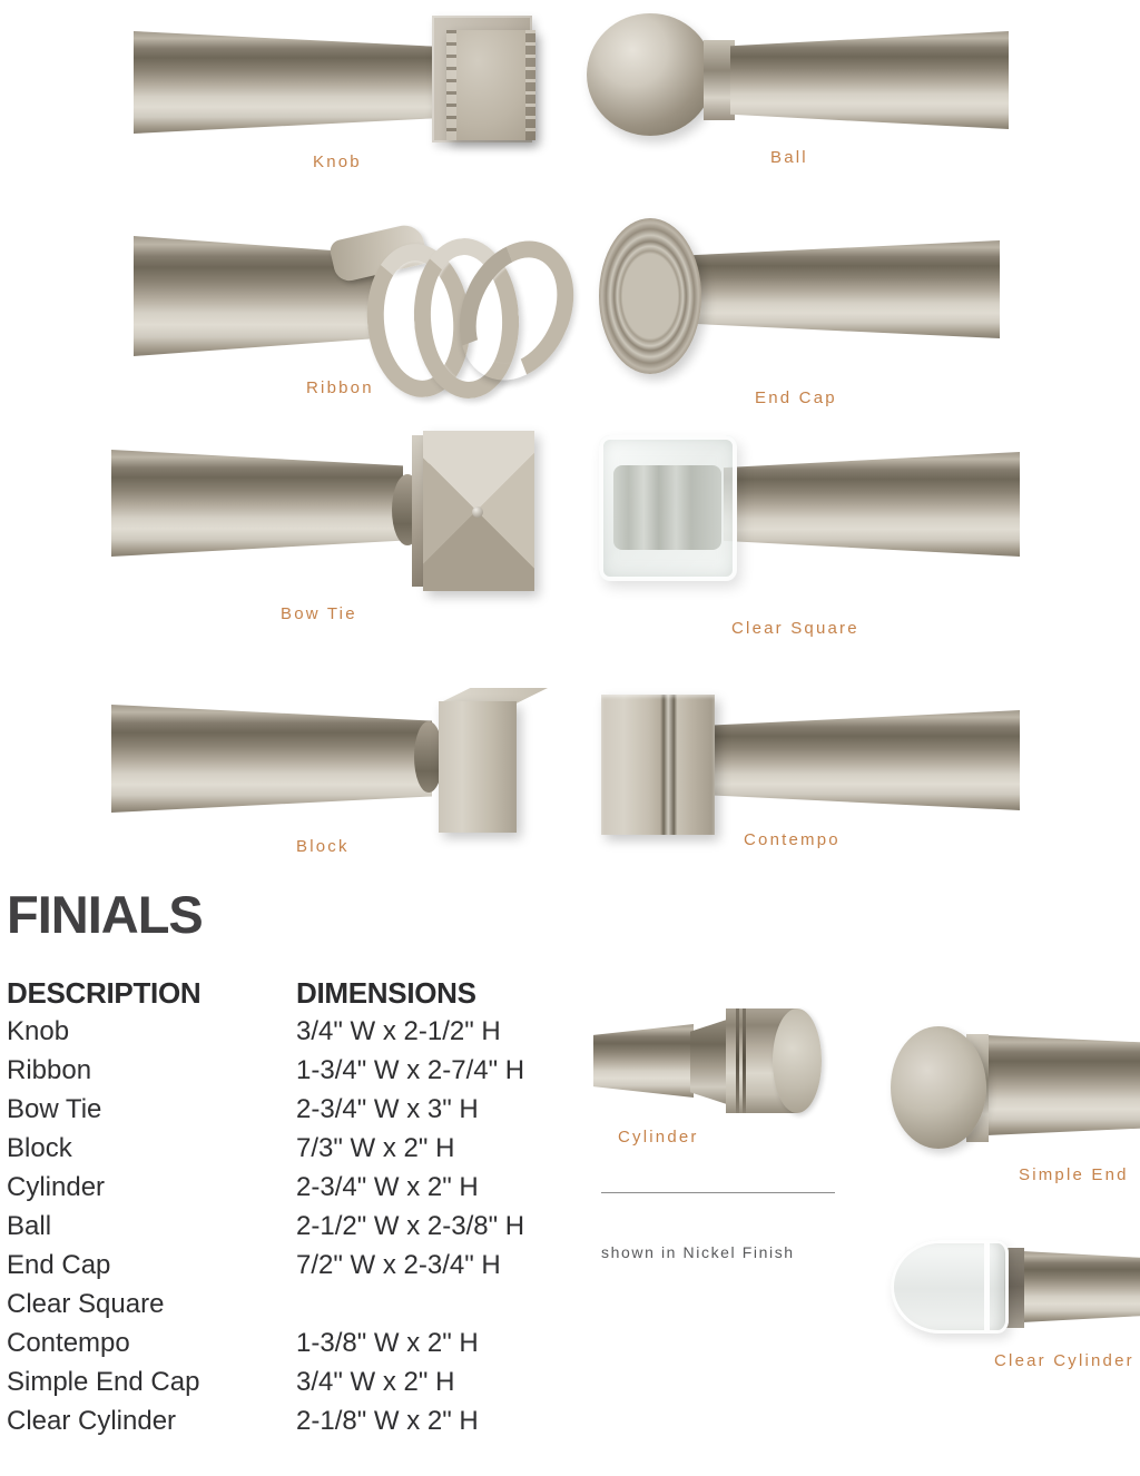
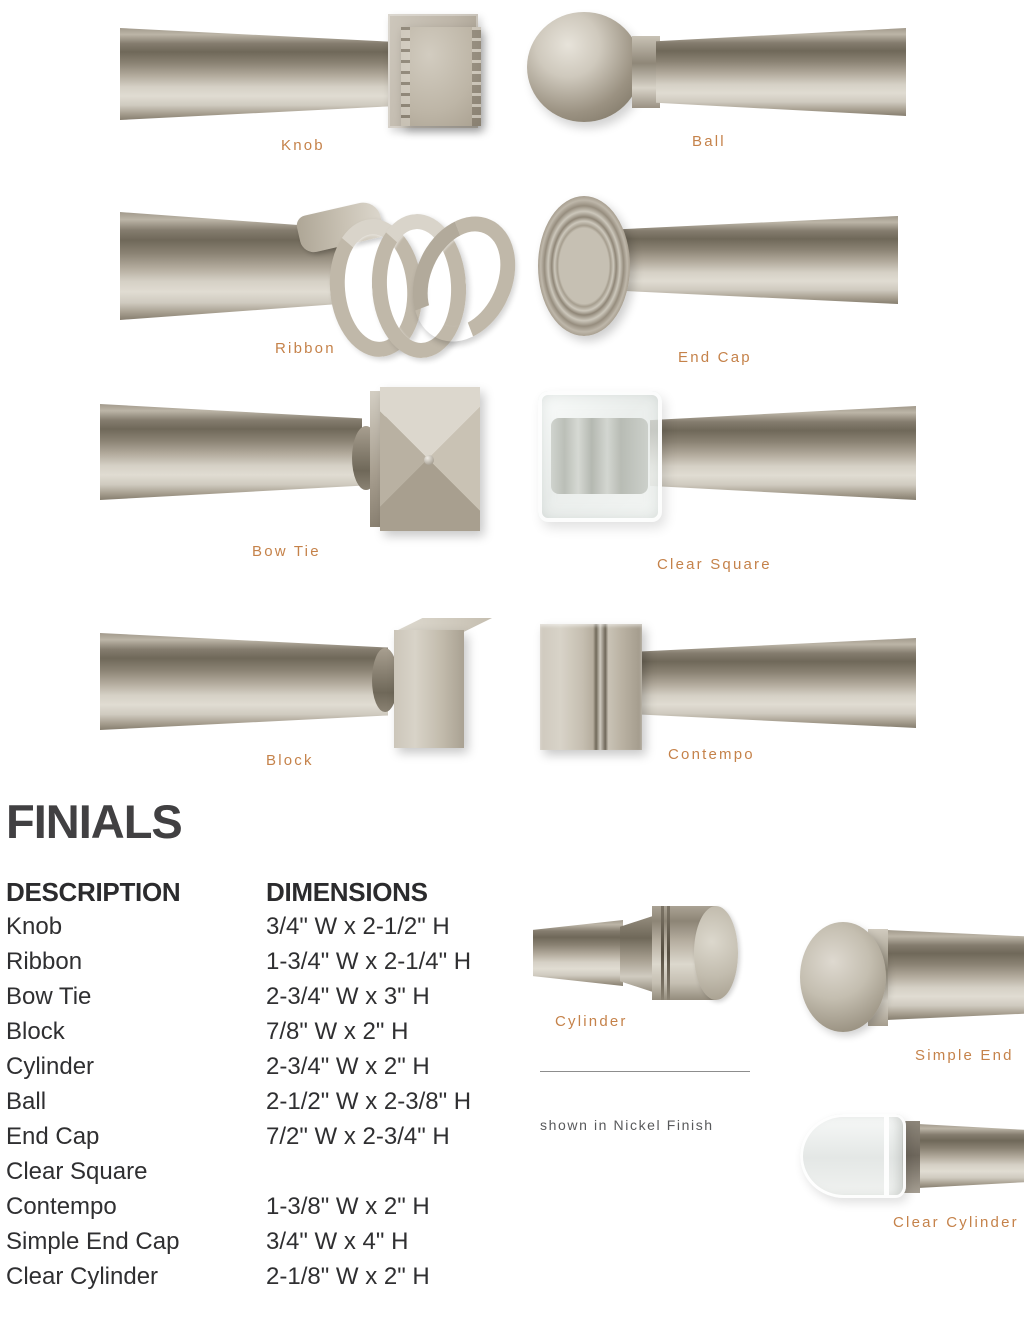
  Knob
  Ball
  Ribbon
  End Cap
  Bow Tie
  Clear Square
  Block
  Contempo
  FINIALS
  DESCRIPTION
  DIMENSIONS
  Knob
  3/4" W x 2-1/2" H
  Ribbon
- 1-3/4" W x 2-7/4" H
+ 1-3/4" W x 2-1/4" H
  Bow Tie
  2-3/4" W x 3" H
  Block
- 7/3" W x 2" H
+ 7/8" W x 2" H
  Cylinder
  2-3/4" W x 2" H
  Ball
  2-1/2" W x 2-3/8" H
  End Cap
  7/2" W x 2-3/4" H
  Clear Square
  Contempo
  1-3/8" W x 2" H
  Simple End Cap
- 3/4" W x 2" H
+ 3/4" W x 4" H
  Clear Cylinder
  2-1/8" W x 2" H
  Cylinder
  Simple End
  shown in Nickel Finish
  Clear Cylinder
